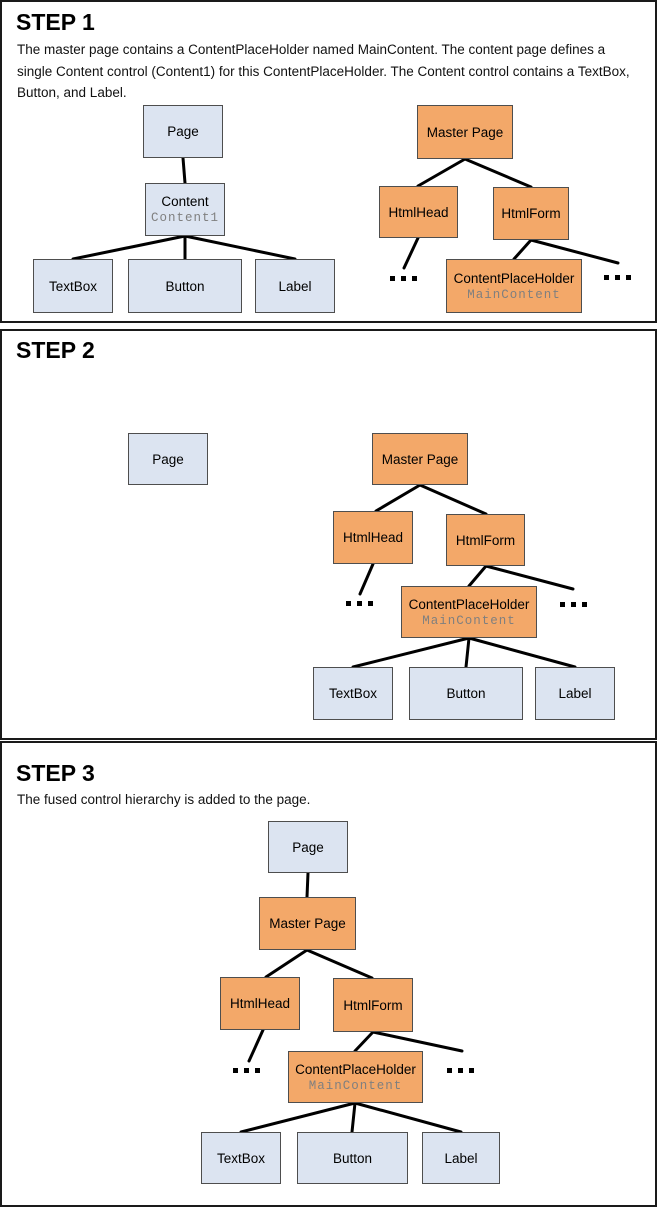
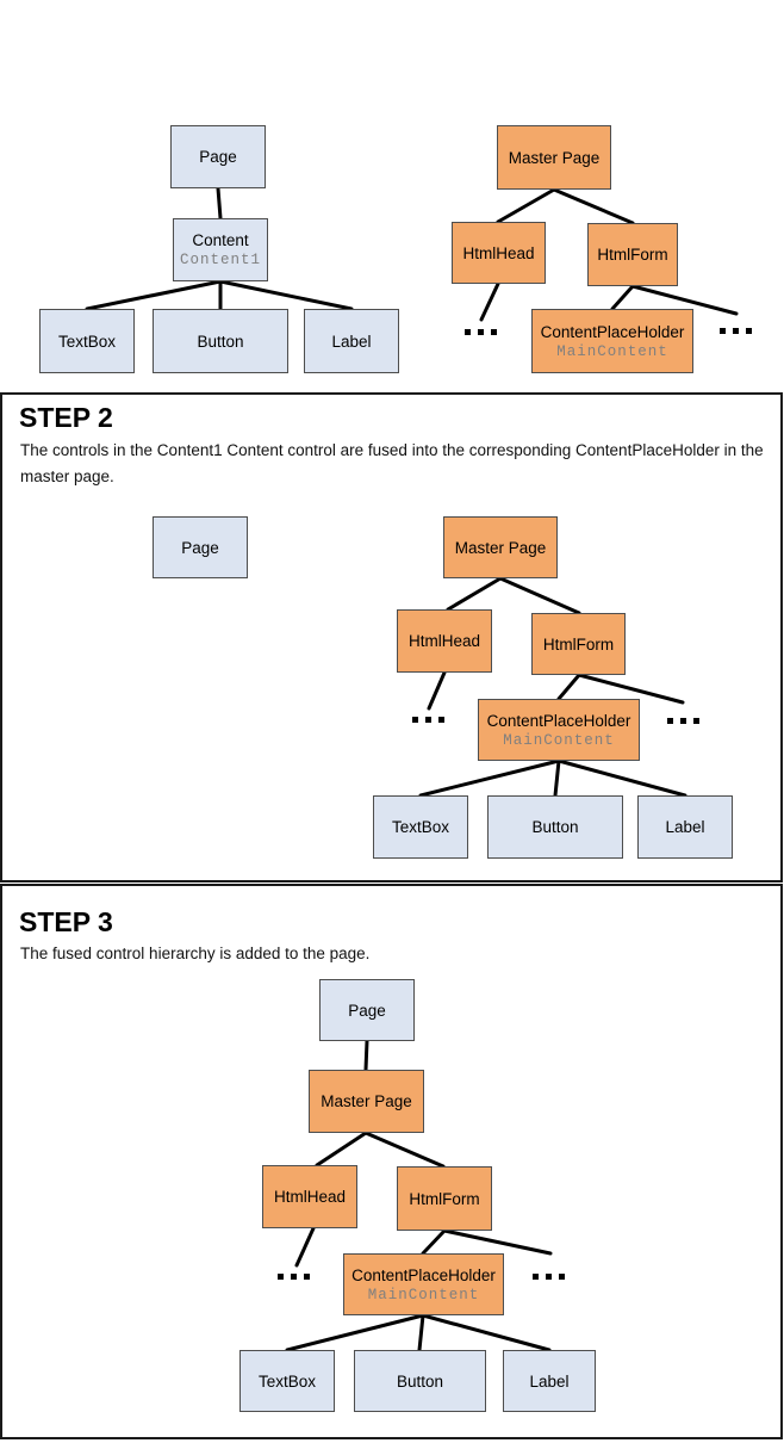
- STEP 1
- The master page contains a ContentPlaceHolder named MainContent. The content page defines a single Content control (Content1) for this ContentPlaceHolder. The Content control contains a TextBox, Button, and Label.
  STEP 2
+ The controls in the Content1 Content control are fused into the corresponding ContentPlaceHolder in the master page.
  STEP 3
  The fused control hierarchy is added to the page.
  Page
  Content
  Content1
  TextBox
  Button
  Label
  Master Page
  HtmlHead
  HtmlForm
  ContentPlaceHolder
  MainContent
  Page
  Master Page
  HtmlHead
  HtmlForm
  ContentPlaceHolder
  MainContent
  TextBox
  Button
  Label
  Page
  Master Page
  HtmlHead
  HtmlForm
  ContentPlaceHolder
  MainContent
  TextBox
  Button
  Label
